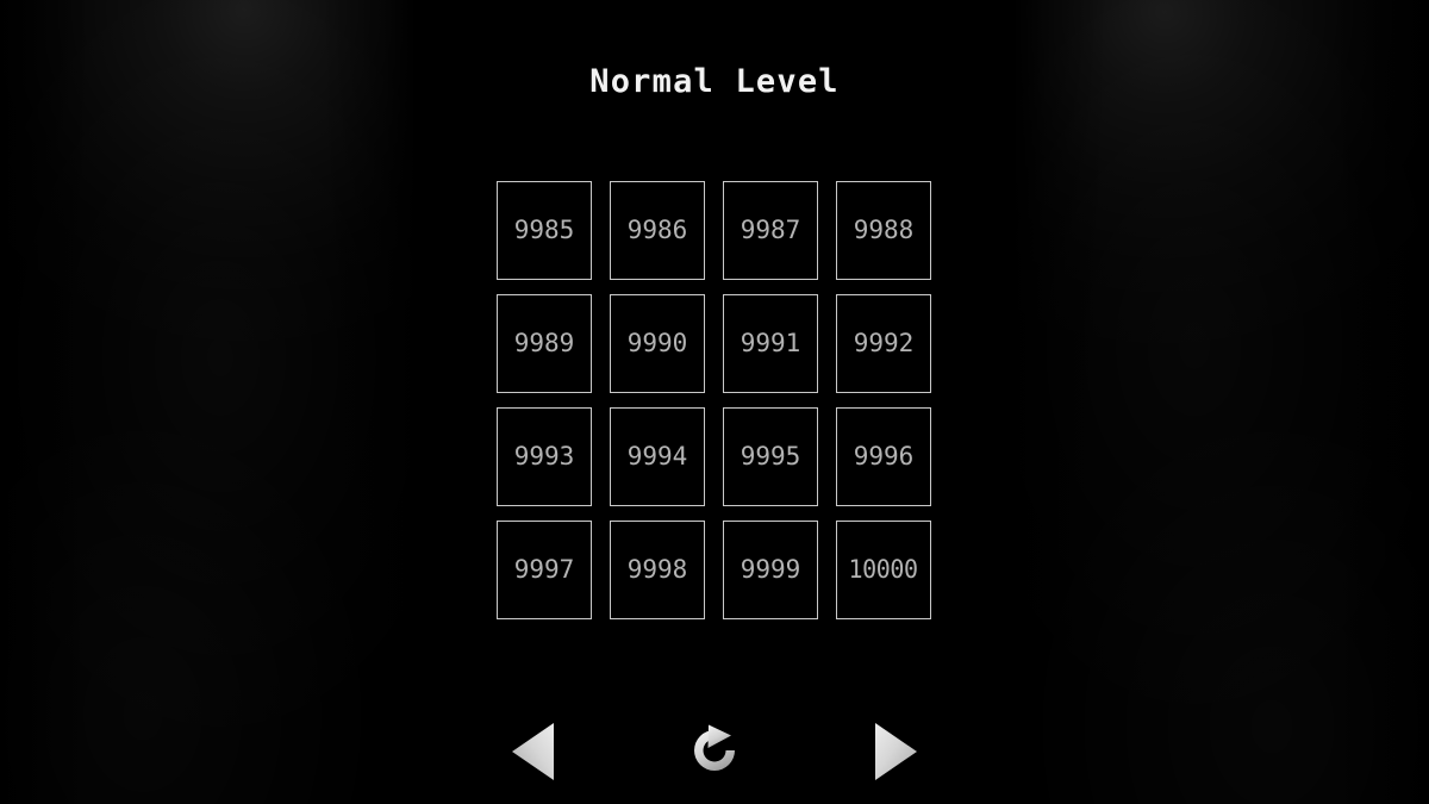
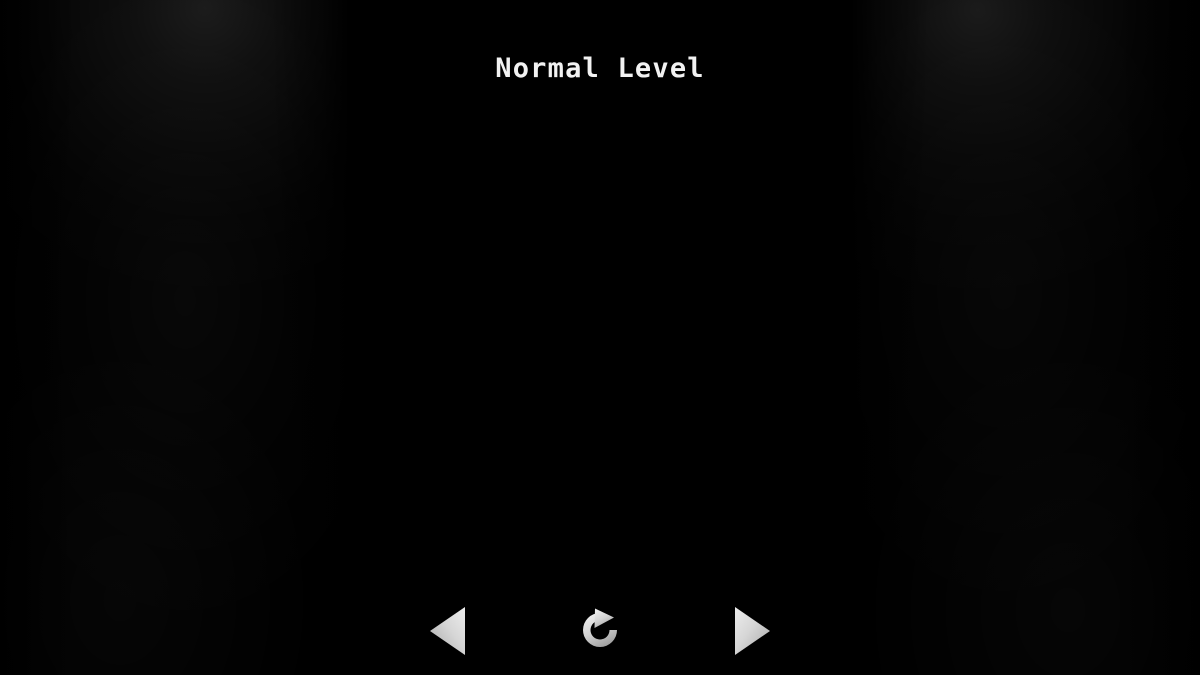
  Normal Level
- 9985
- 9986
- 9987
- 9988
- 9989
- 9990
- 9991
- 9992
- 9993
- 9994
- 9995
- 9996
- 9997
- 9998
- 9999
- 10000
